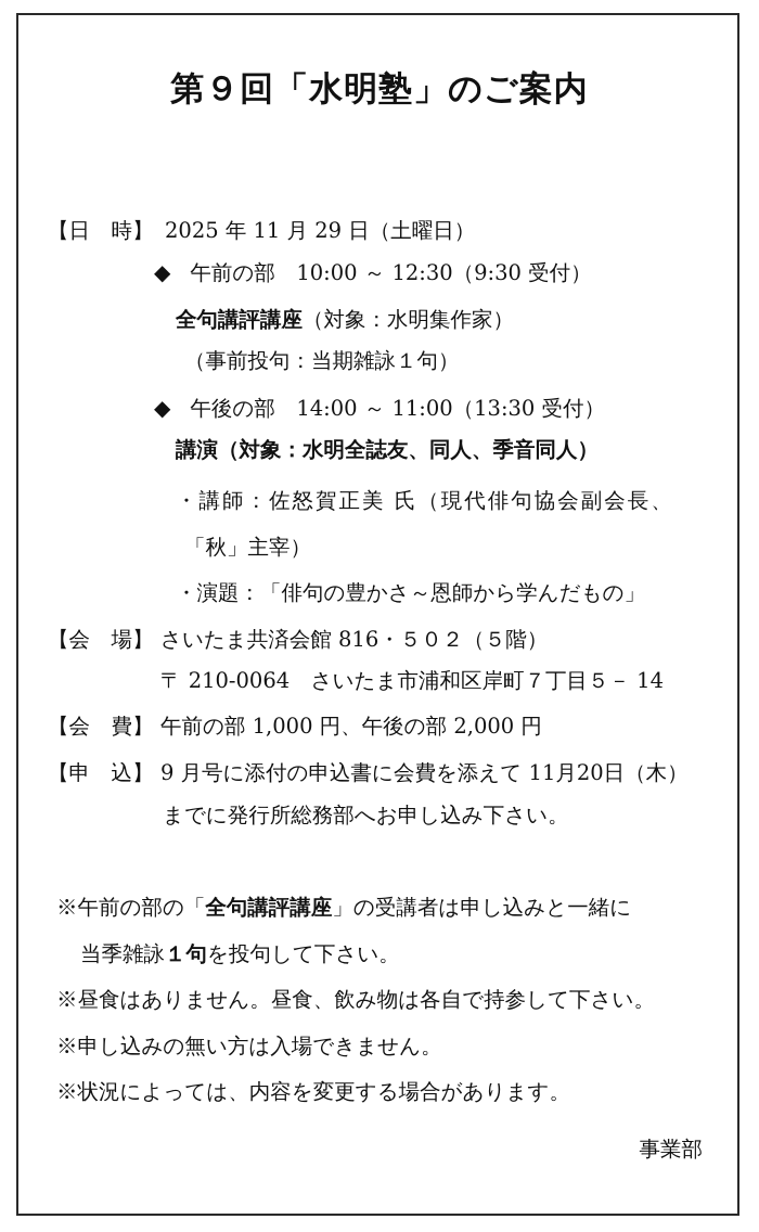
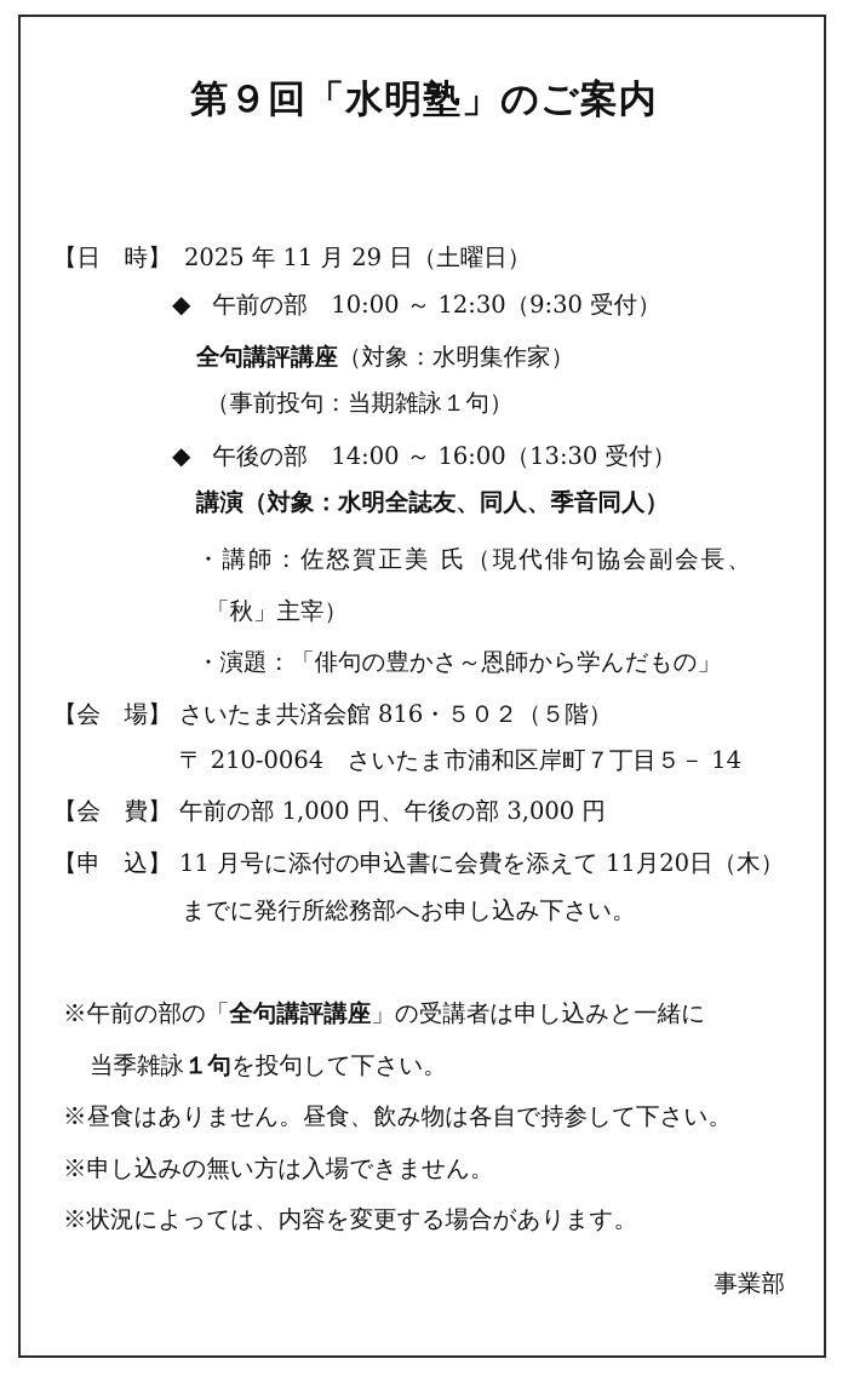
  第９回「水明塾」のご案内
  【日 時】 2025 年 11 月 29 日（土曜日）
  ◆ 午前の部 10:00 ～ 12:30（9:30 受付）
  全句講評講座（対象：水明集作家）
  （事前投句：当期雑詠１句）
- ◆ 午後の部 14:00 ～ 11:00（13:30 受付）
+ ◆ 午後の部 14:00 ～ 16:00（13:30 受付）
  講演（対象：水明全誌友、同人、季音同人）
  ・講師：佐怒賀正美 氏（現代俳句協会副会長、
  「秋」主宰）
  ・演題：「俳句の豊かさ～恩師から学んだもの」
  【会 場】 さいたま共済会館 816・５０２（５階）
  〒 210-0064 さいたま市浦和区岸町７丁目５－ 14
- 【会 費】 午前の部 1,000 円、午後の部 2,000 円
+ 【会 費】 午前の部 1,000 円、午後の部 3,000 円
- 【申 込】 9 月号に添付の申込書に会費を添えて 11月20日（木）
+ 【申 込】 11 月号に添付の申込書に会費を添えて 11月20日（木）
  までに発行所総務部へお申し込み下さい。
  ※午前の部の「全句講評講座」の受講者は申し込みと一緒に
  当季雑詠１句を投句して下さい。
  ※昼食はありません。昼食、飲み物は各自で持参して下さい。
  ※申し込みの無い方は入場できません。
  ※状況によっては、内容を変更する場合があります。
  事業部
